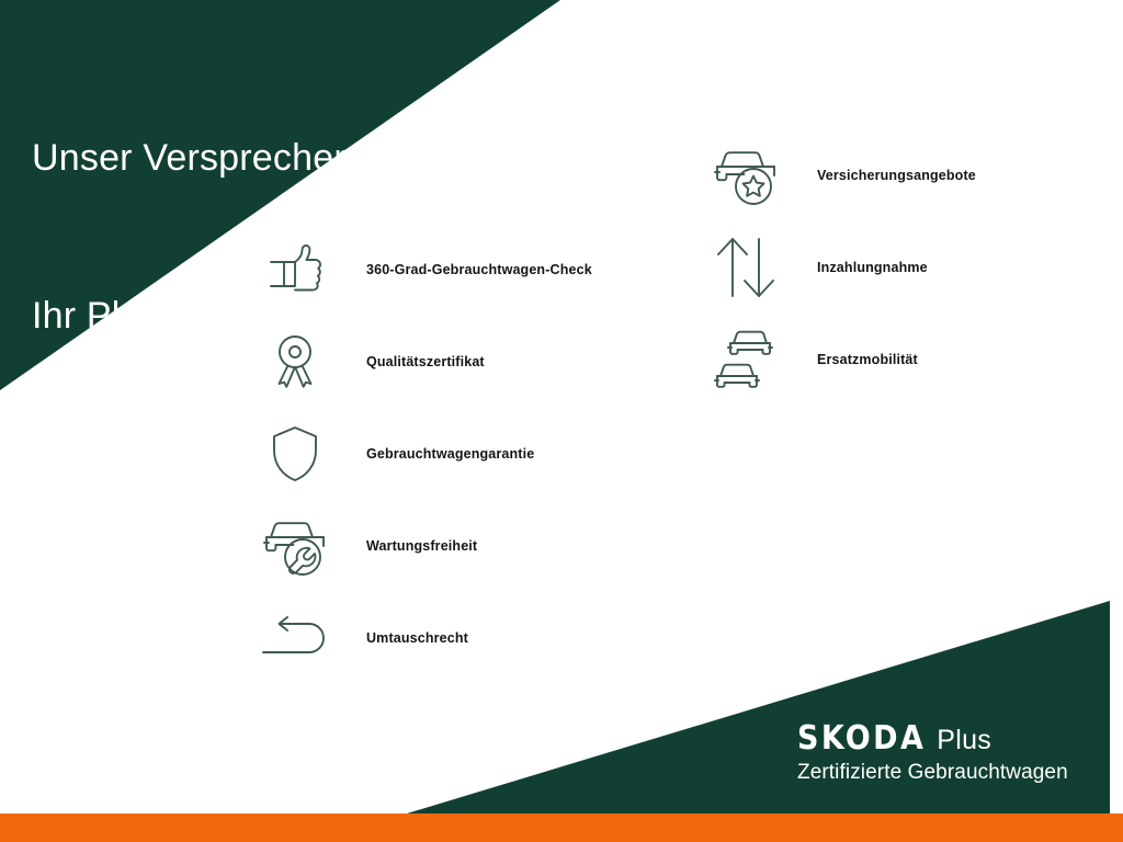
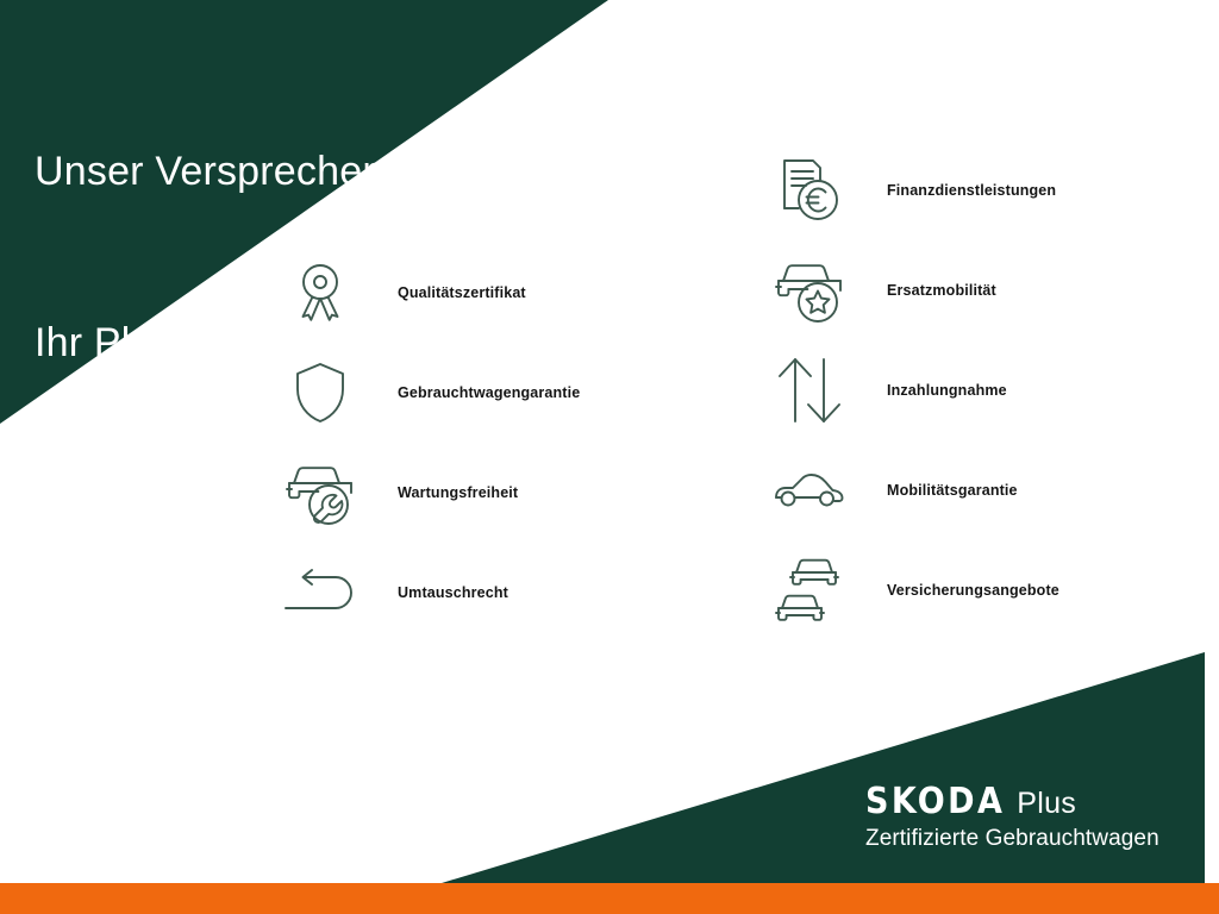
  Unser Versprechen.
  Ihr Plus.
- 360-Grad-Gebrauchtwagen-Check
  Qualitätszertifikat
  Gebrauchtwagengarantie
  Wartungsfreiheit
  Umtauschrecht
+ Finanzdienstleistungen
- Versicherungsangebote
+ Ersatzmobilität
  Inzahlungnahme
+ Mobilitätsgarantie
- Ersatzmobilität
+ Versicherungsangebote
  SKODA
  Plus
  Zertifizierte Gebrauchtwagen
